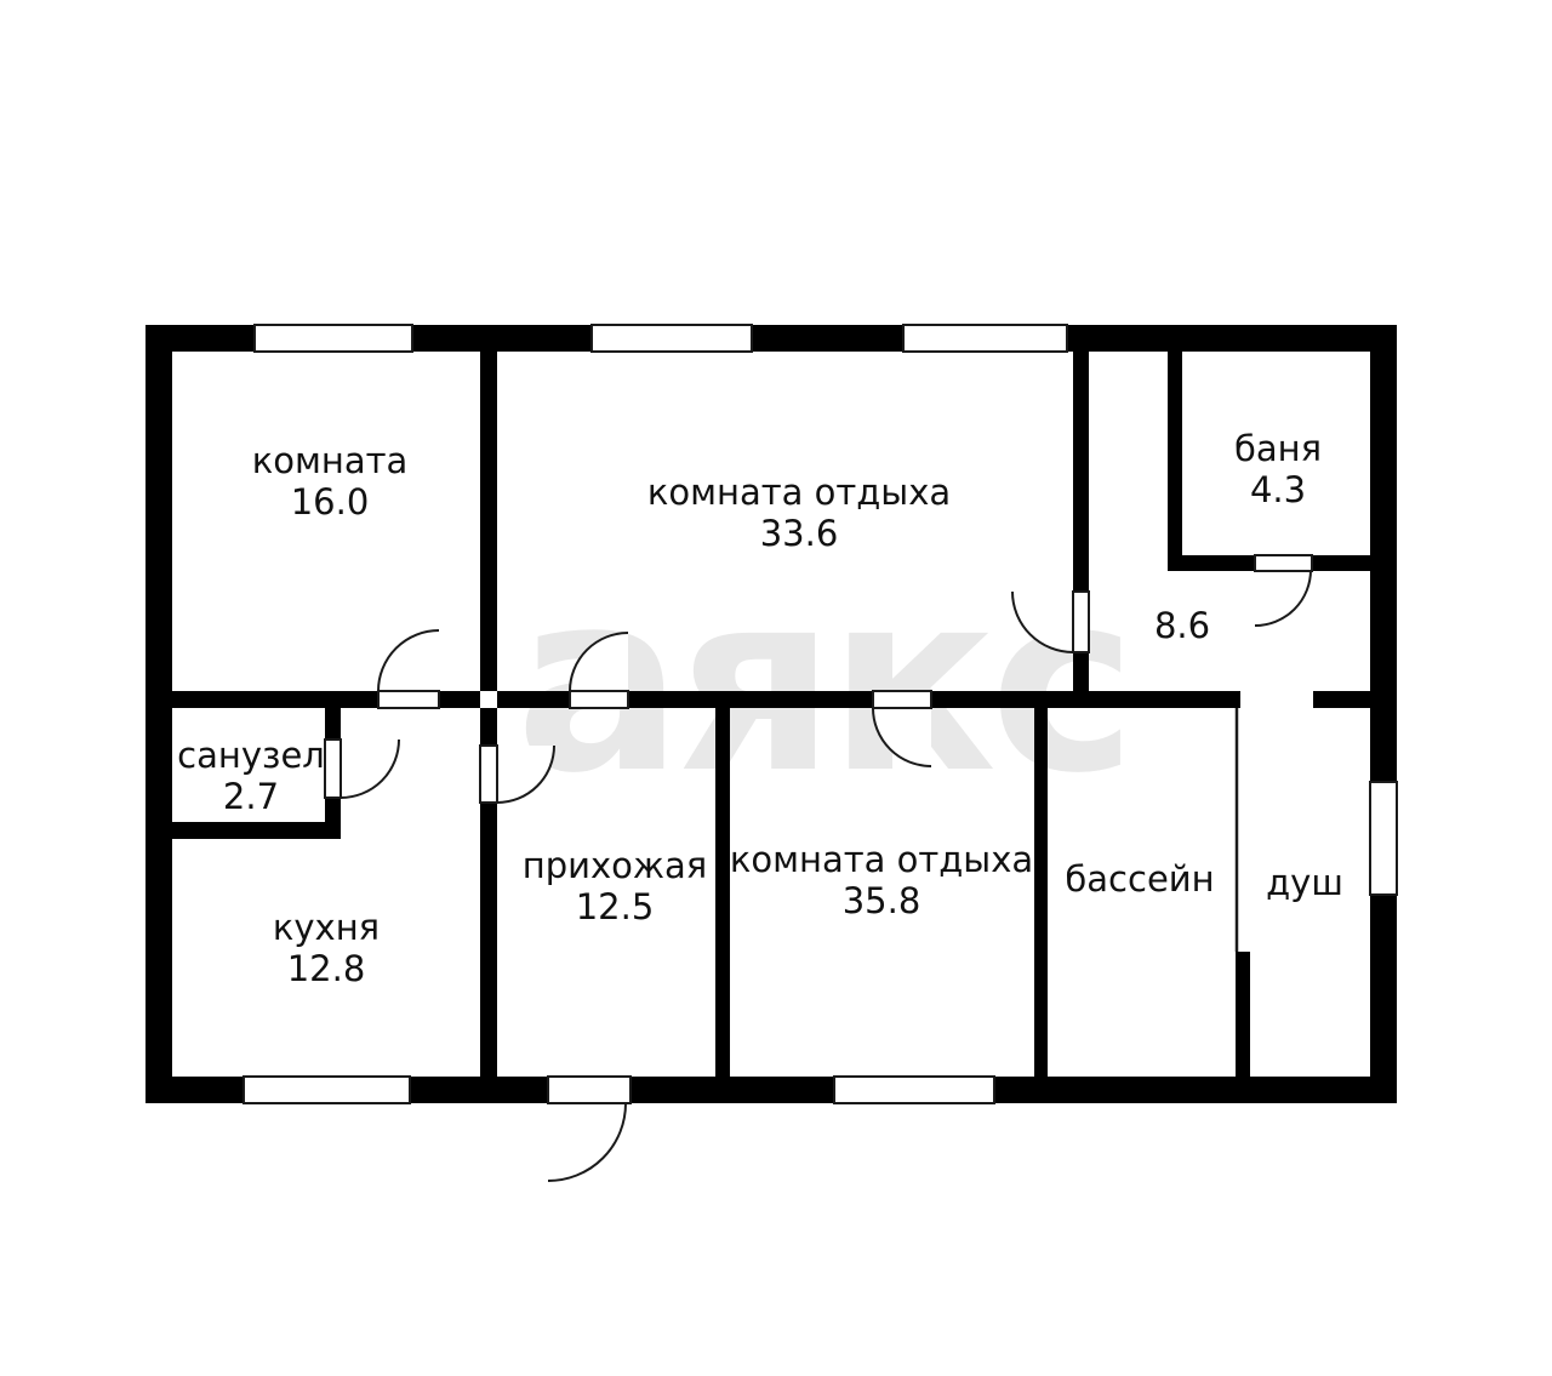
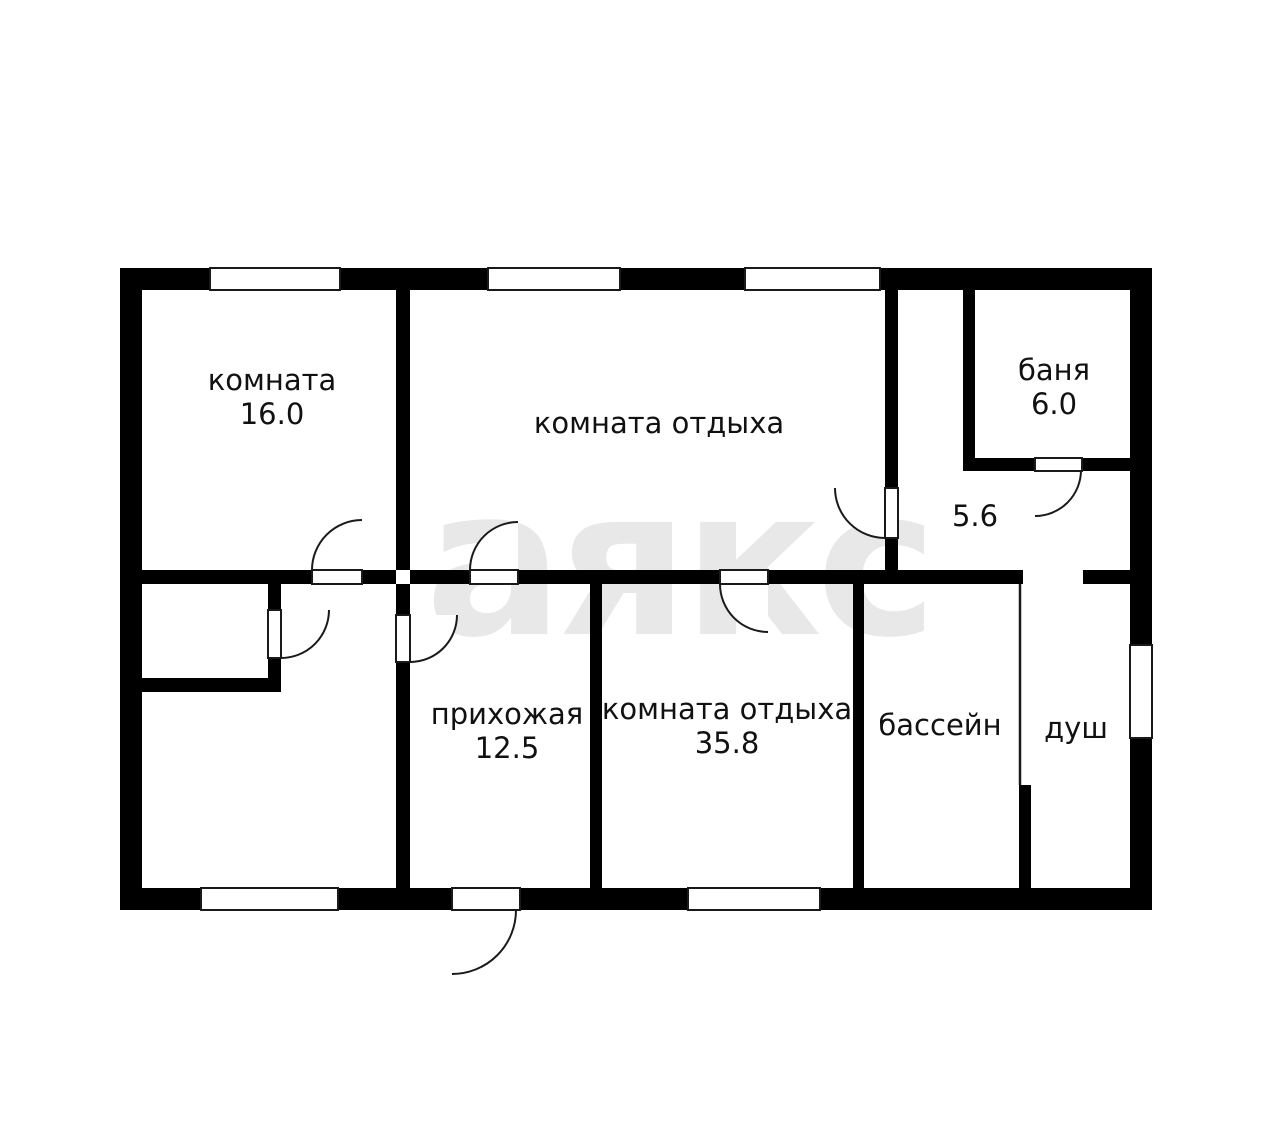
  якс
  комната
  16.0
  комната отдыха
- 33.6
  баня
- 4.3
+ 6.0
- 8.6
+ 5.6
- санузел
- 2.7
- кухня
- 12.8
  прихожая
  12.5
  комната отдыха
  35.8
  бассейн
  душ
